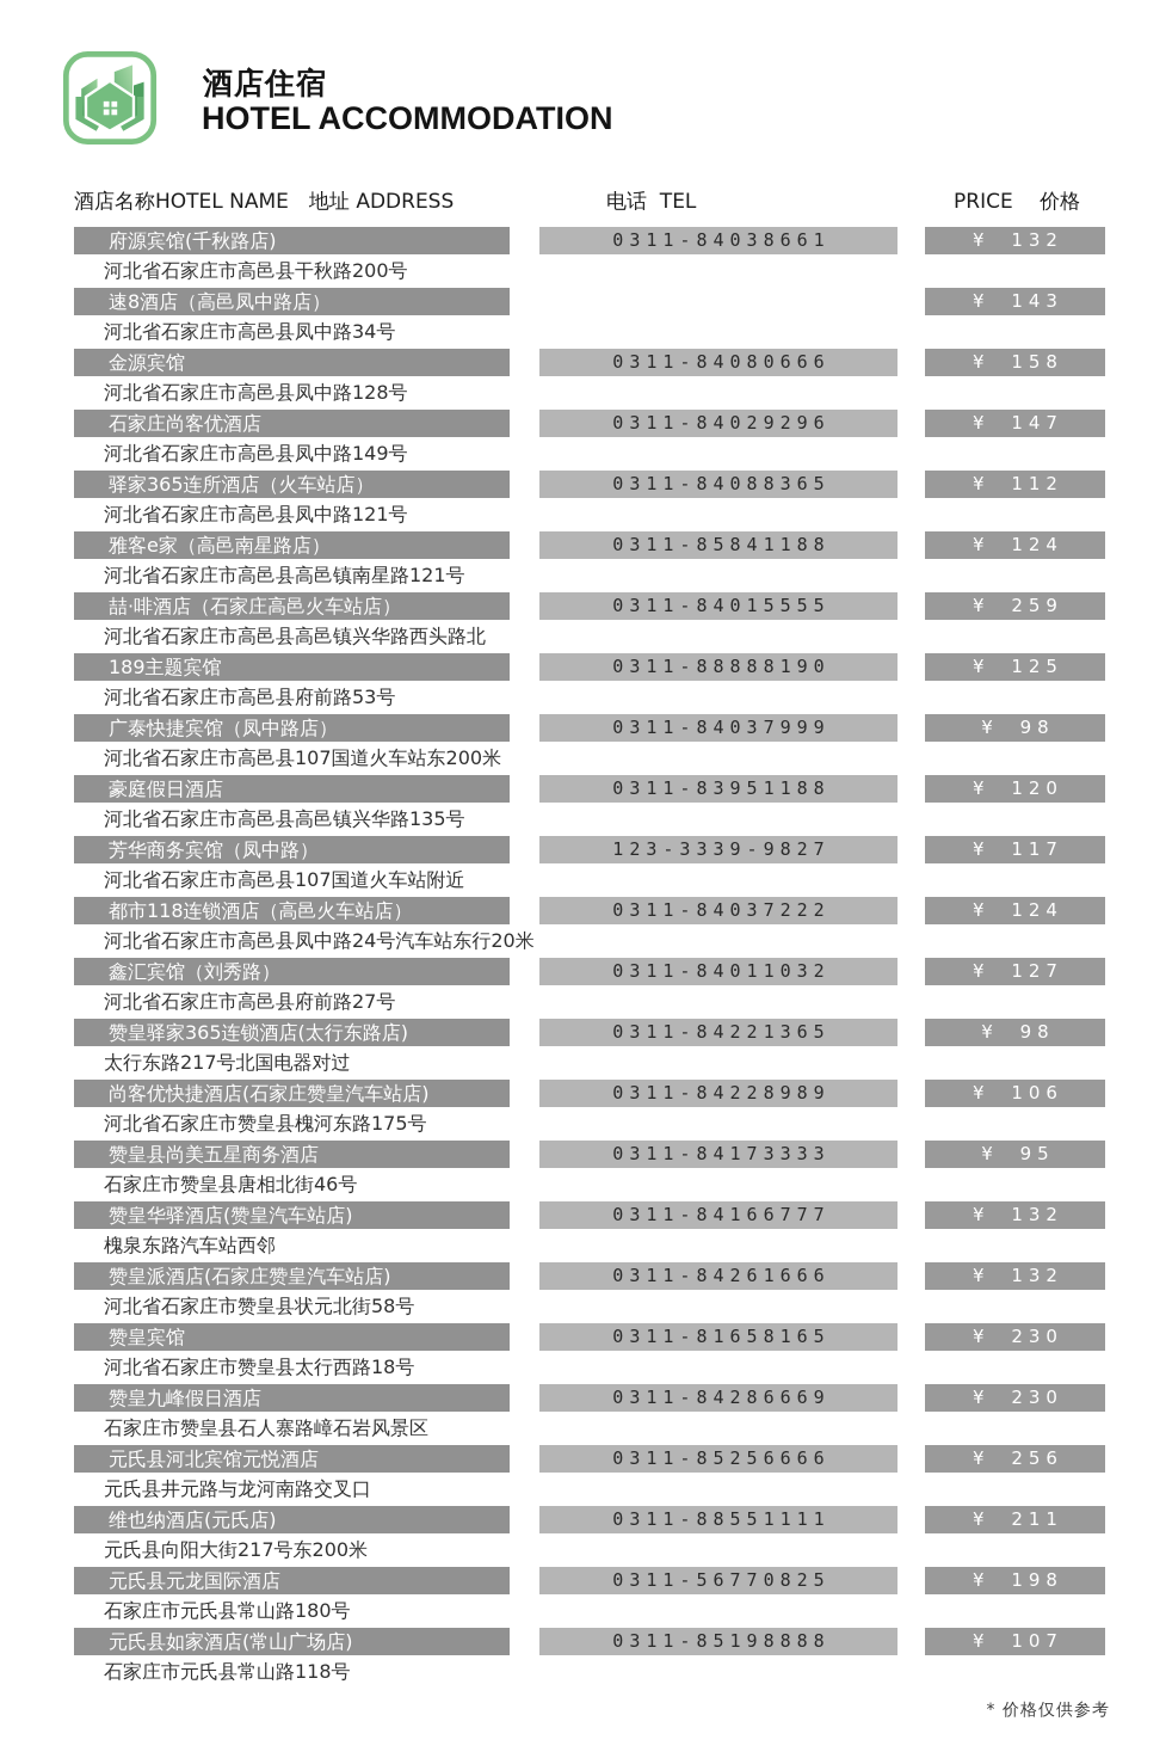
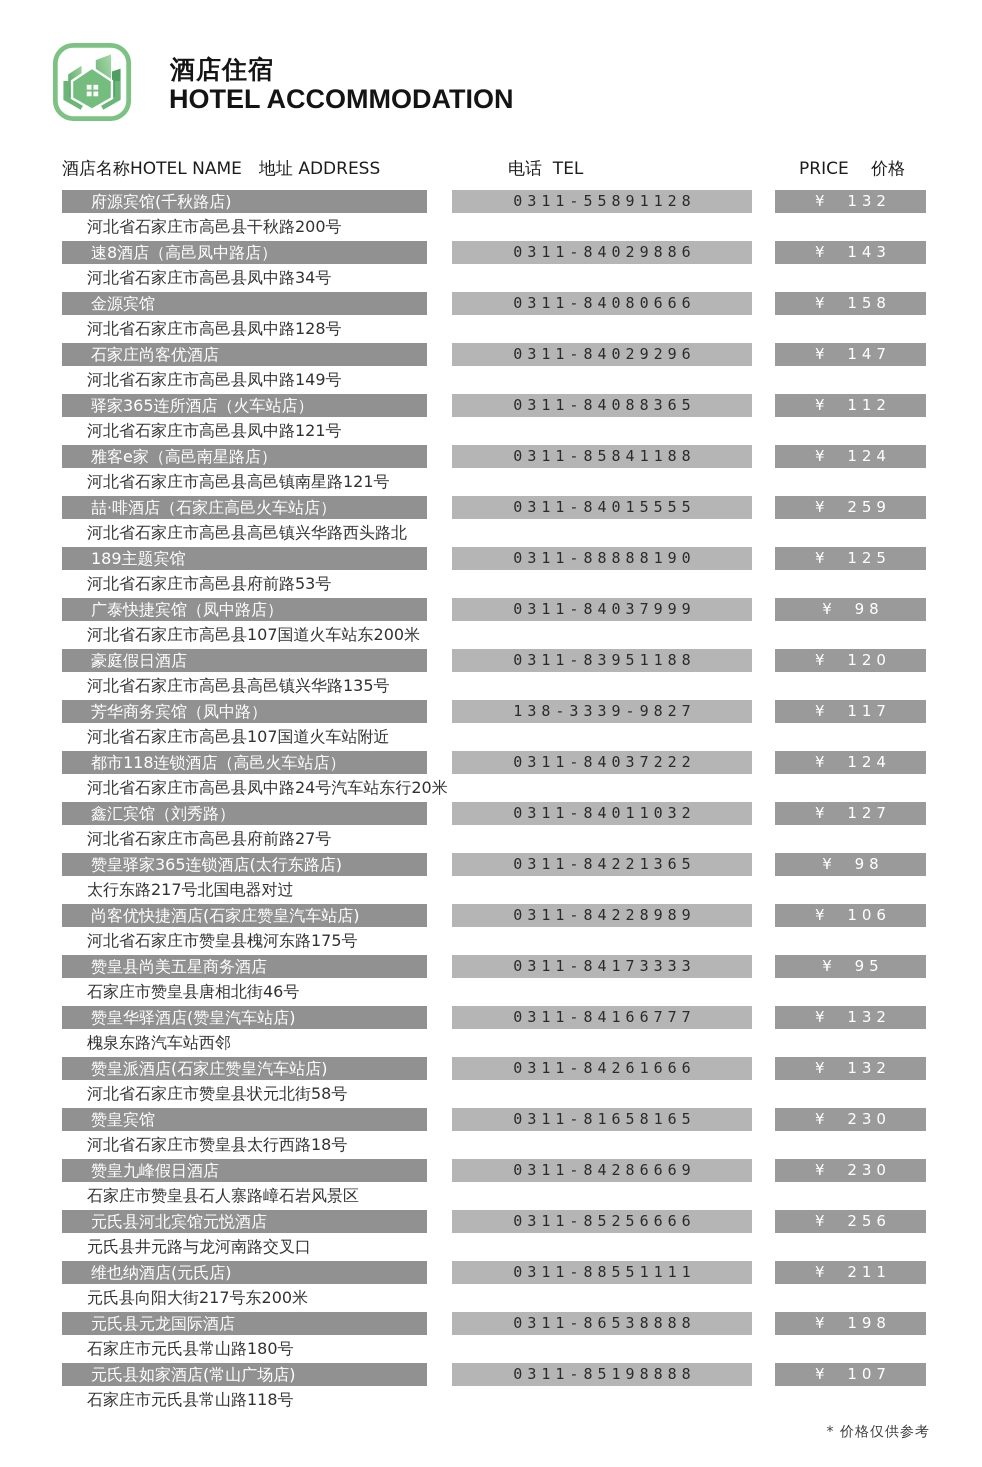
  酒店住宿
  HOTEL ACCOMMODATION
  酒店名称HOTEL NAME 地址 ADDRESS
  电话 TEL
  PRICE 价格
  府源宾馆(千秋路店)
  河北省石家庄市高邑县干秋路200号
- 0311-84038661
+ 0311-55891128
  ¥ 132
  速8酒店（高邑凤中路店）
  河北省石家庄市高邑县凤中路34号
+ 0311-84029886
  ¥ 143
  金源宾馆
  河北省石家庄市高邑县凤中路128号
  0311-84080666
  ¥ 158
  石家庄尚客优酒店
  河北省石家庄市高邑县凤中路149号
  0311-84029296
  ¥ 147
  驿家365连所酒店（火车站店）
  河北省石家庄市高邑县凤中路121号
  0311-84088365
  ¥ 112
  雅客e家（高邑南星路店）
  河北省石家庄市高邑县高邑镇南星路121号
  0311-85841188
  ¥ 124
  喆·啡酒店（石家庄高邑火车站店）
  河北省石家庄市高邑县高邑镇兴华路西头路北
  0311-84015555
  ¥ 259
  189主题宾馆
  河北省石家庄市高邑县府前路53号
  0311-88888190
  ¥ 125
  广泰快捷宾馆（凤中路店）
  河北省石家庄市高邑县107国道火车站东200米
  0311-84037999
  ¥ 98
  豪庭假日酒店
  河北省石家庄市高邑县高邑镇兴华路135号
  0311-83951188
  ¥ 120
  芳华商务宾馆（凤中路）
  河北省石家庄市高邑县107国道火车站附近
- 123-3339-9827
+ 138-3339-9827
  ¥ 117
  都市118连锁酒店（高邑火车站店）
  河北省石家庄市高邑县凤中路24号汽车站东行20米
  0311-84037222
  ¥ 124
  鑫汇宾馆（刘秀路）
  河北省石家庄市高邑县府前路27号
  0311-84011032
  ¥ 127
  赞皇驿家365连锁酒店(太行东路店)
  太行东路217号北国电器对过
  0311-84221365
  ¥ 98
  尚客优快捷酒店(石家庄赞皇汽车站店)
  河北省石家庄市赞皇县槐河东路175号
  0311-84228989
  ¥ 106
  赞皇县尚美五星商务酒店
  石家庄市赞皇县唐相北街46号
  0311-84173333
  ¥ 95
  赞皇华驿酒店(赞皇汽车站店)
  槐泉东路汽车站西邻
  0311-84166777
  ¥ 132
  赞皇派酒店(石家庄赞皇汽车站店)
  河北省石家庄市赞皇县状元北街58号
  0311-84261666
  ¥ 132
  赞皇宾馆
  河北省石家庄市赞皇县太行西路18号
  0311-81658165
  ¥ 230
  赞皇九峰假日酒店
  石家庄市赞皇县石人寨路嶂石岩风景区
  0311-84286669
  ¥ 230
  元氏县河北宾馆元悦酒店
  元氏县井元路与龙河南路交叉口
  0311-85256666
  ¥ 256
  维也纳酒店(元氏店)
  元氏县向阳大街217号东200米
  0311-88551111
  ¥ 211
  元氏县元龙国际酒店
  石家庄市元氏县常山路180号
- 0311-56770825
+ 0311-86538888
  ¥ 198
  元氏县如家酒店(常山广场店)
  石家庄市元氏县常山路118号
  0311-85198888
  ¥ 107
  * 价格仅供参考
